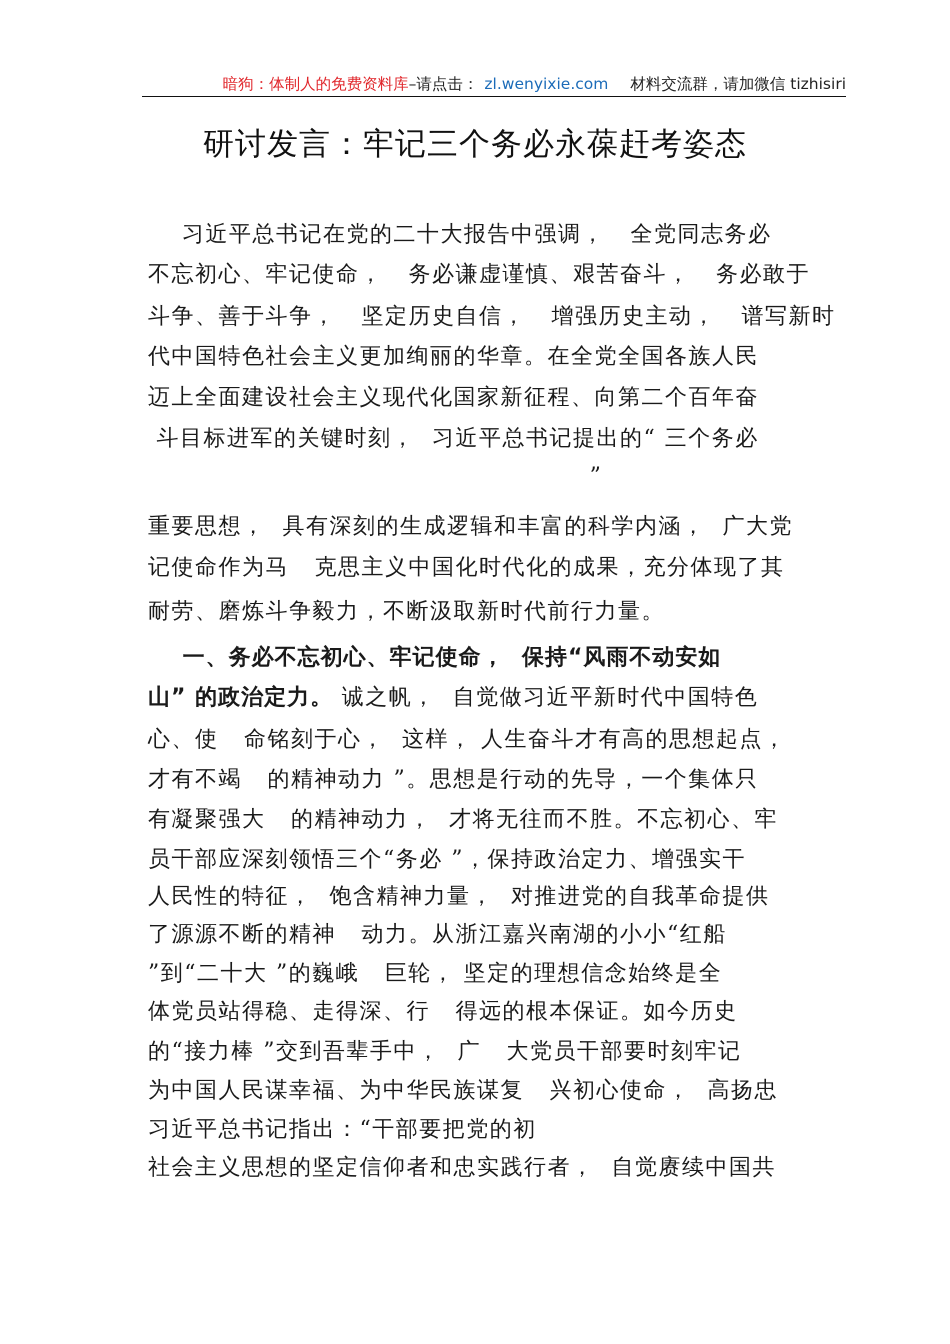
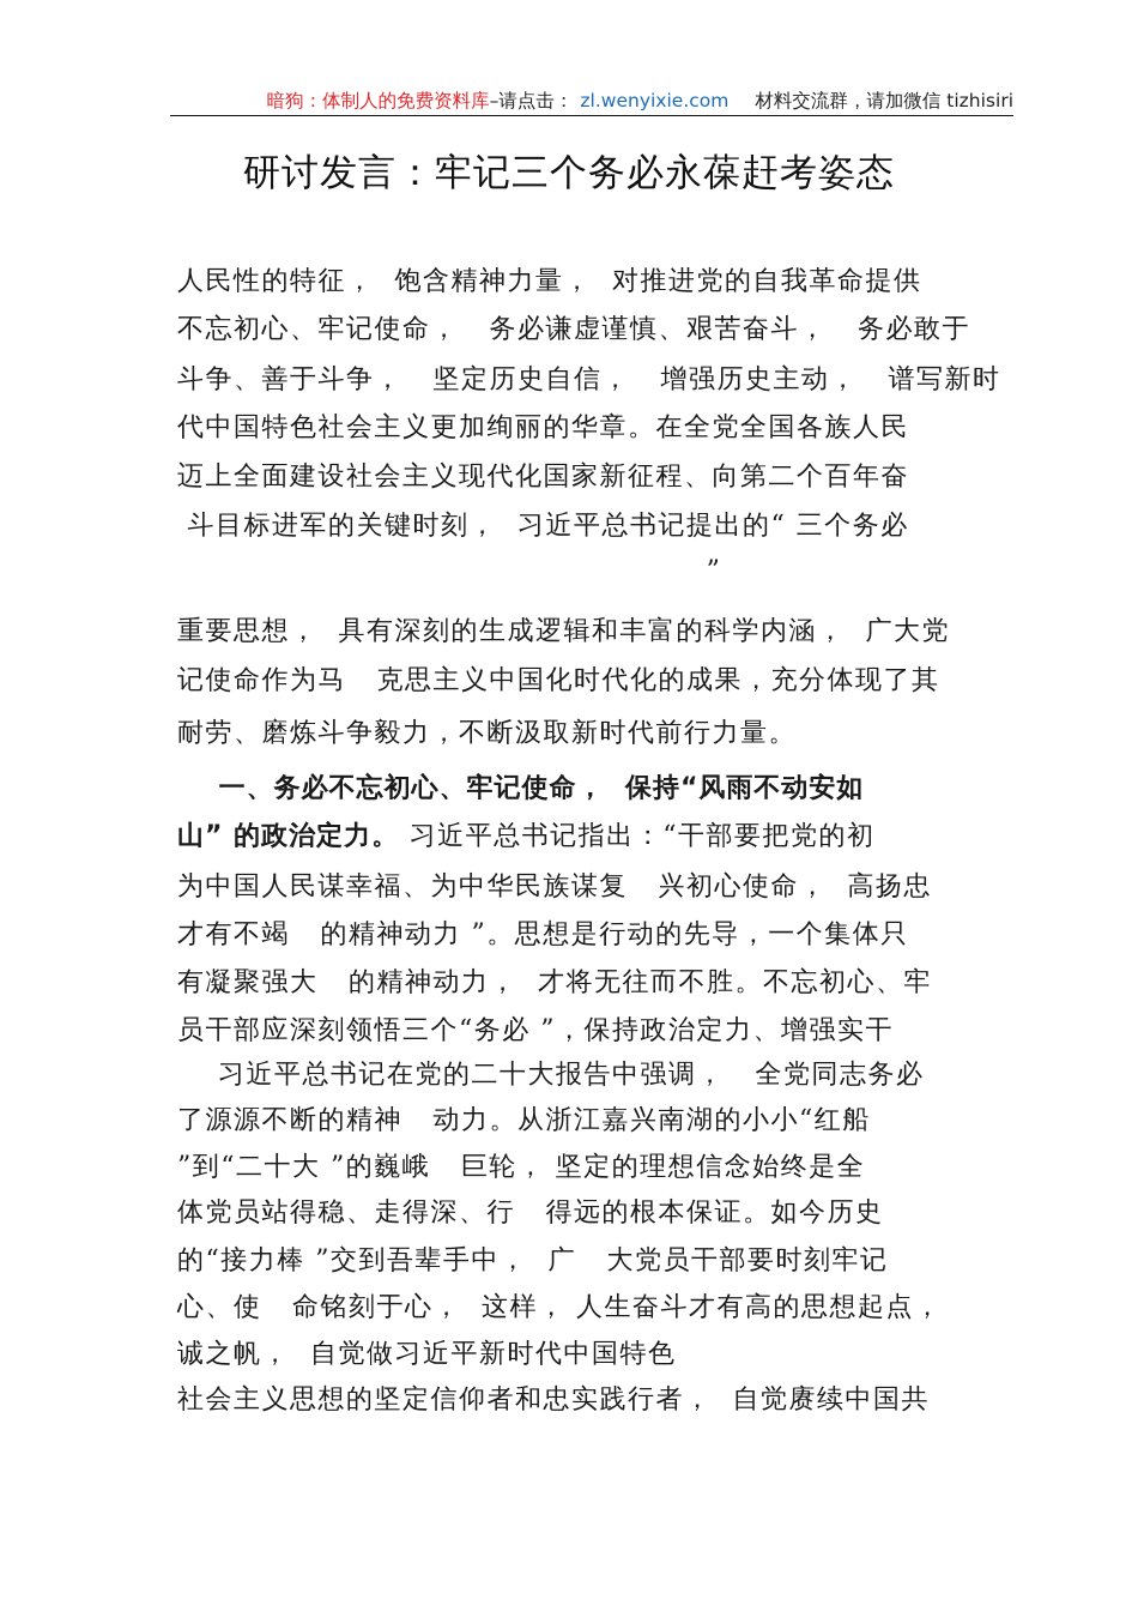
  暗狗：体制人的免费资料库
  –请点击：
  zl.wenyixie.com
  材料交流群，请加微信 tizhisiri
  研讨发言：牢记三个务必永葆赶考姿态
- 习近平总书记在党的二十大报告中强调， 全党同志务必
+ 人民性的特征， 饱含精神力量， 对推进党的自我革命提供
  不忘初心、牢记使命， 务必谦虚谨慎、艰苦奋斗， 务必敢于
  斗争、善于斗争， 坚定历史自信， 增强历史主动， 谱写新时
  代中国特色社会主义更加绚丽的华章。在全党全国各族人民
  迈上全面建设社会主义现代化国家新征程、向第二个百年奋
  斗目标进军的关键时刻， 习近平总书记提出的“ 三个务必
  ”
  重要思想， 具有深刻的生成逻辑和丰富的科学内涵， 广大党
  记使命作为马 克思主义中国化时代化的成果，充分体现了其
  耐劳、磨炼斗争毅力，不断汲取新时代前行力量。
  一、务必不忘初心、牢记使命， 保持“风雨不动安如
- 山” 的政治定力。 诚之帆， 自觉做习近平新时代中国特色
+ 山” 的政治定力。 习近平总书记指出：“干部要把党的初
- 心、使 命铭刻于心， 这样， 人生奋斗才有高的思想起点，
+ 为中国人民谋幸福、为中华民族谋复 兴初心使命， 高扬忠
  才有不竭 的精神动力 ”。思想是行动的先导，一个集体只
  有凝聚强大 的精神动力， 才将无往而不胜。不忘初心、牢
  员干部应深刻领悟三个“务必 ”，保持政治定力、增强实干
- 人民性的特征， 饱含精神力量， 对推进党的自我革命提供
+ 习近平总书记在党的二十大报告中强调， 全党同志务必
  了源源不断的精神 动力。从浙江嘉兴南湖的小小“红船
  ”到“二十大 ”的巍峨 巨轮， 坚定的理想信念始终是全
  体党员站得稳、走得深、行 得远的根本保证。如今历史
  的“接力棒 ”交到吾辈手中， 广 大党员干部要时刻牢记
- 为中国人民谋幸福、为中华民族谋复 兴初心使命， 高扬忠
+ 心、使 命铭刻于心， 这样， 人生奋斗才有高的思想起点，
- 习近平总书记指出：“干部要把党的初
+ 诚之帆， 自觉做习近平新时代中国特色
  社会主义思想的坚定信仰者和忠实践行者， 自觉赓续中国共
